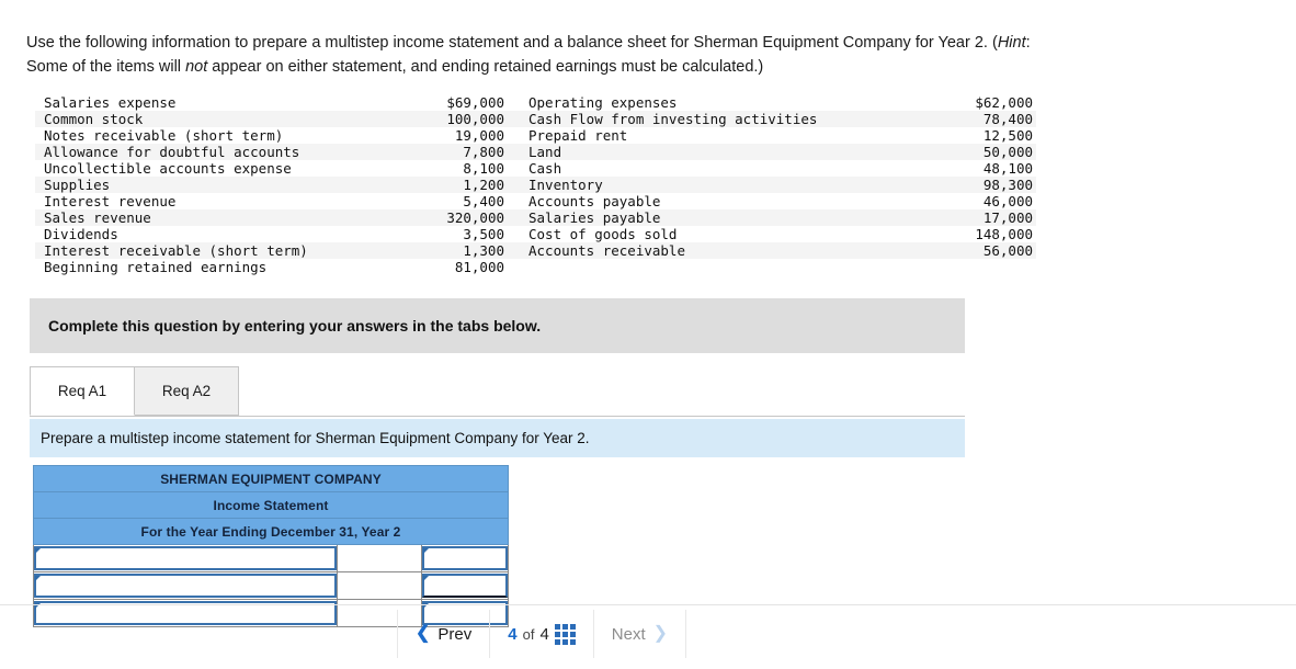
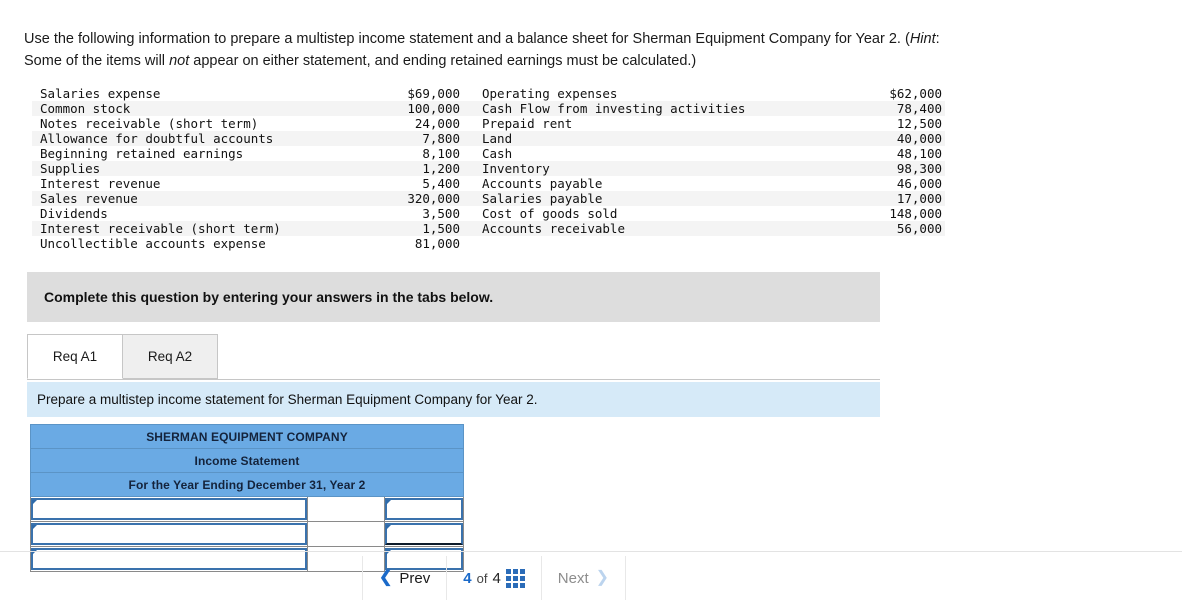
  Use the following information to prepare a multistep income statement and a balance sheet for Sherman Equipment Company for Year 2. (Hint: Some of the items will not appear on either statement, and ending retained earnings must be calculated.)
  Salaries expense	$69,000		Operating expenses	$62,000
  Common stock	100,000		Cash Flow from investing activities	78,400
- Notes receivable (short term)	19,000		Prepaid rent	12,500
+ Notes receivable (short term)	24,000		Prepaid rent	12,500
- Allowance for doubtful accounts	7,800		Land	50,000
+ Allowance for doubtful accounts	7,800		Land	40,000
- Uncollectible accounts expense	8,100		Cash	48,100
+ Beginning retained earnings	8,100		Cash	48,100
  Supplies	1,200		Inventory	98,300
  Interest revenue	5,400		Accounts payable	46,000
  Sales revenue	320,000		Salaries payable	17,000
  Dividends	3,500		Cost of goods sold	148,000
- Interest receivable (short term)	1,300		Accounts receivable	56,000
+ Interest receivable (short term)	1,500		Accounts receivable	56,000
- Beginning retained earnings	81,000
+ Uncollectible accounts expense	81,000
  Complete this question by entering your answers in the tabs below.
  Req A1
  Req A2
  Prepare a multistep income statement for Sherman Equipment Company for Year 2.
  SHERMAN EQUIPMENT COMPANY
  Income Statement
  For the Year Ending December 31, Year 2
  ❮
  Prev
  4
  of
  4
  Next
  ❯
